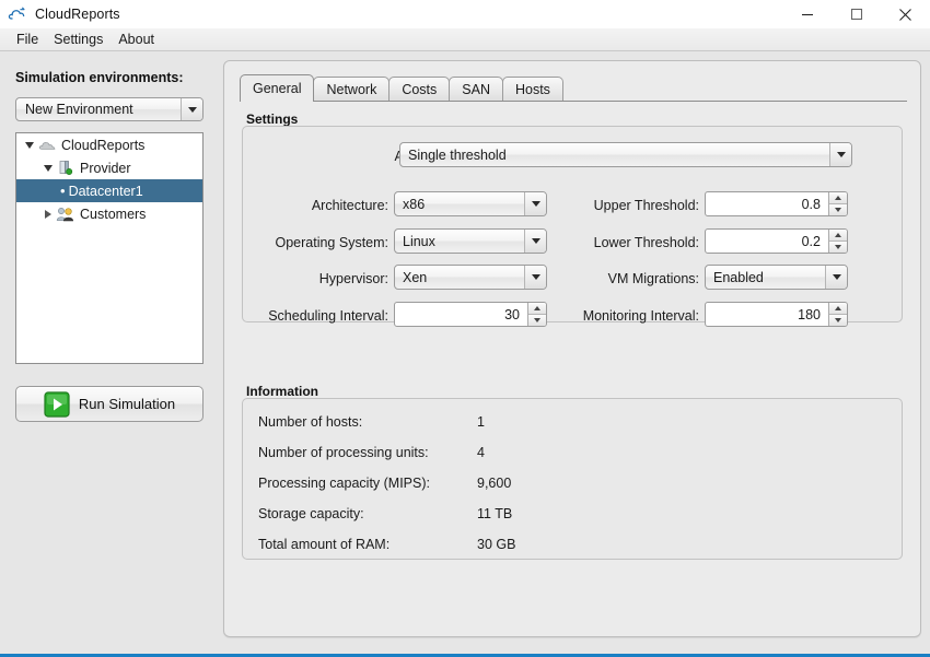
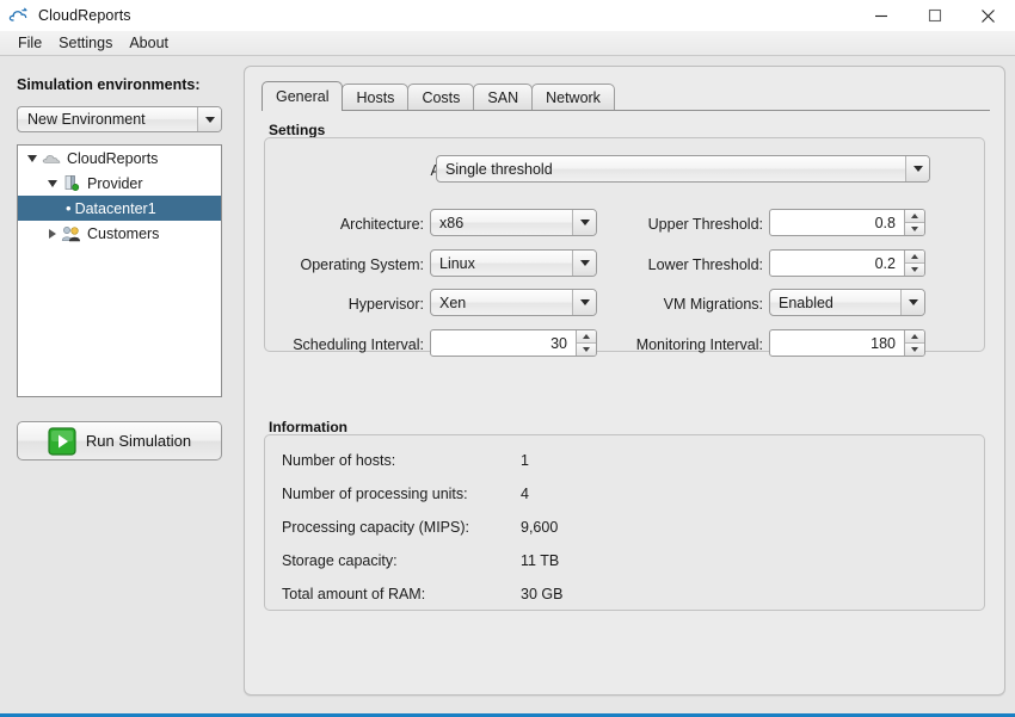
  CloudReports
  File
  Settings
  About
  Simulation environments:
  New Environment
  CloudReports
  Provider
  •
  Datacenter1
  Customers
  Run Simulation
  General
- Network
+ Hosts
  Costs
  SAN
- Hosts
+ Network
  Settings
  Single threshold
  Architecture:
  x86
  Operating System:
  Linux
  Hypervisor:
  Xen
  Scheduling Interval:
  30
  Upper Threshold:
  0.8
  Lower Threshold:
  0.2
  VM Migrations:
  Enabled
  Monitoring Interval:
  180
  Information
  Number of hosts:
  1
  Number of processing units:
  4
  Processing capacity (MIPS):
  9,600
  Storage capacity:
  11 TB
  Total amount of RAM:
  30 GB
